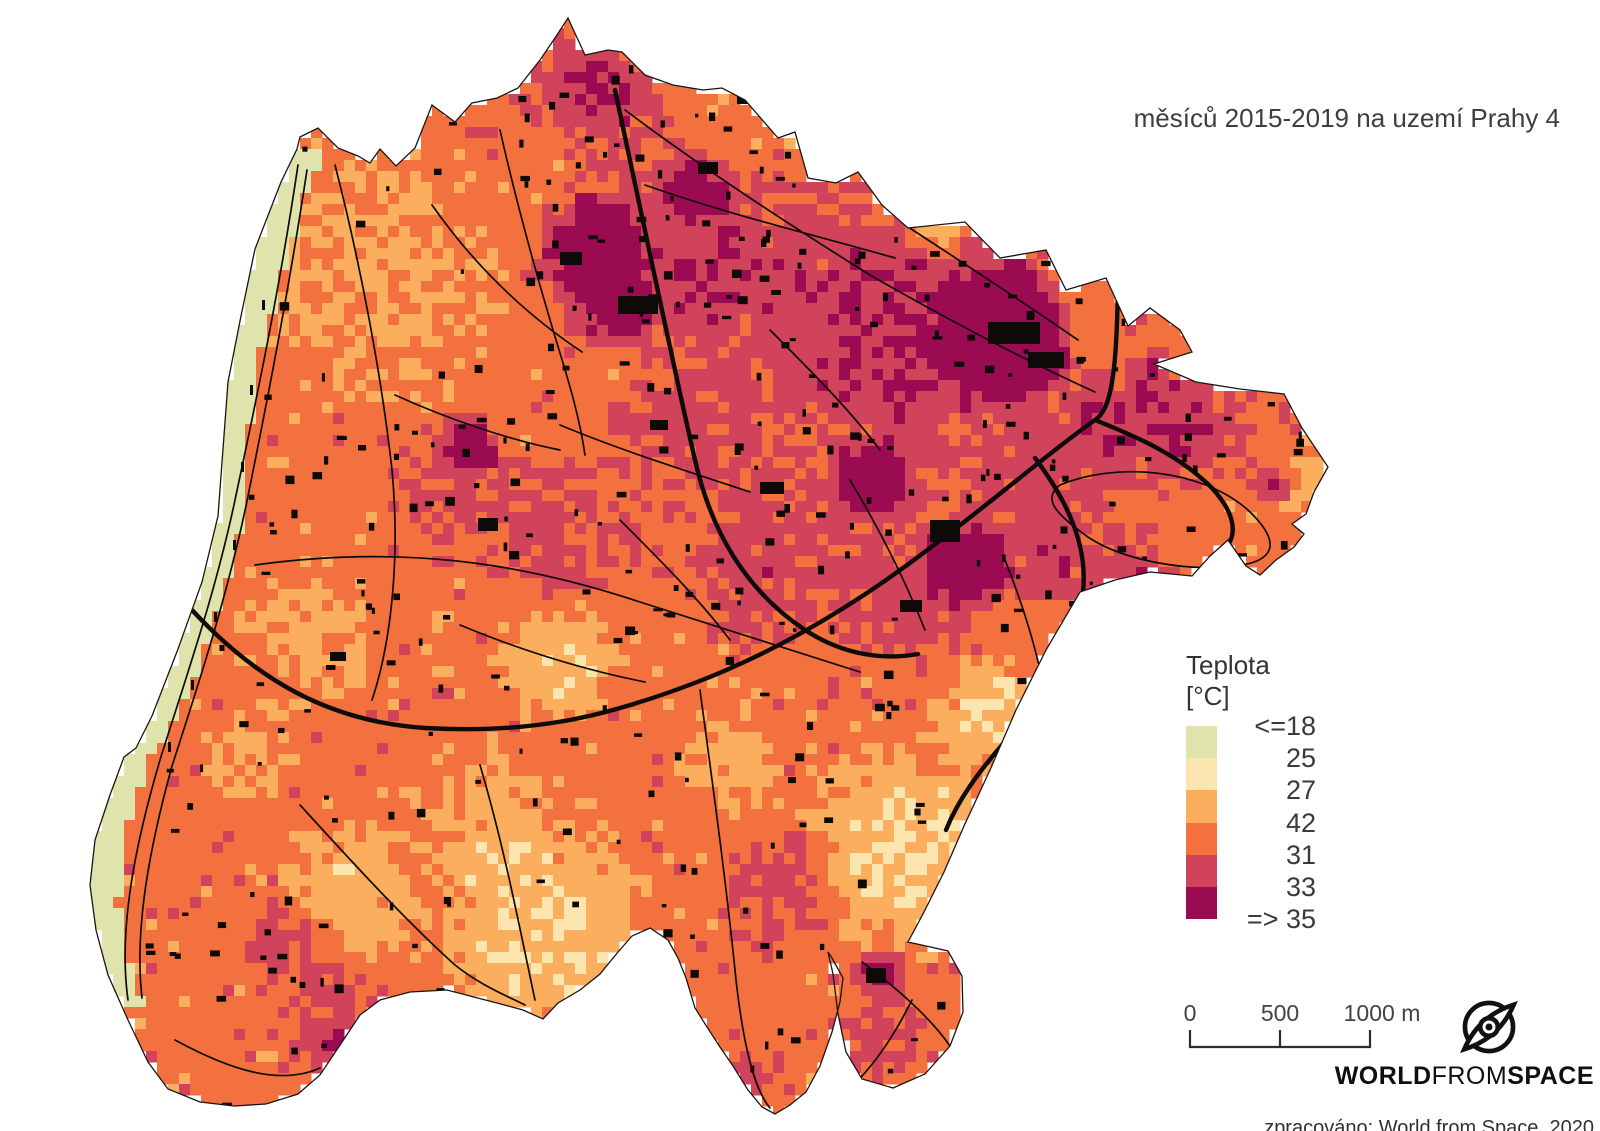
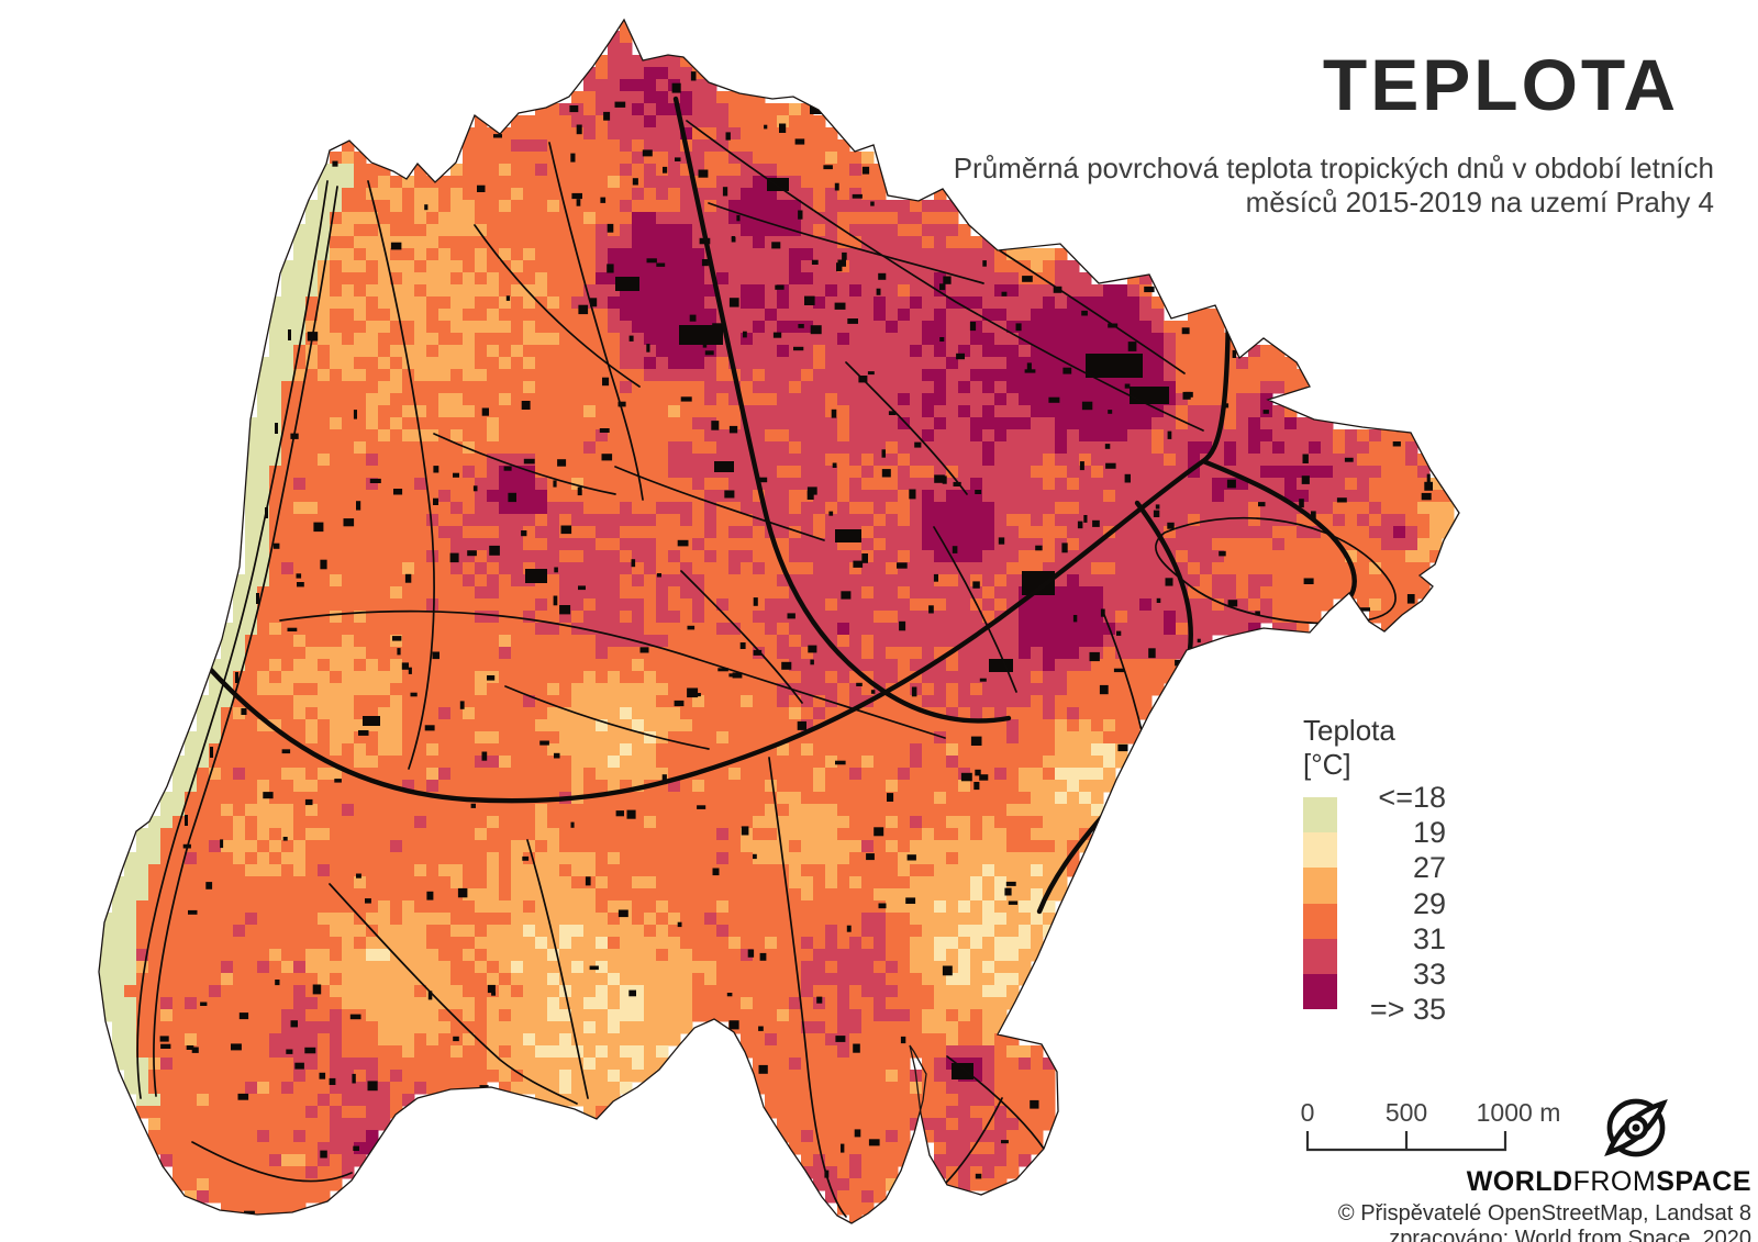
+ TEPLOTA
+ Průměrná povrchová teplota tropických dnů v období letních
  měsíců 2015-2019 na uzemí Prahy 4
  Teplota [°C]
  <=18
- 25
+ 19
  27
- 42
+ 29
  31
  33
  => 35
  0
  500
  1000 m
  WORLDFROMSPACE
+ © Přispěvatelé OpenStreetMap, Landsat 8
  zpracováno: World from Space, 2020
